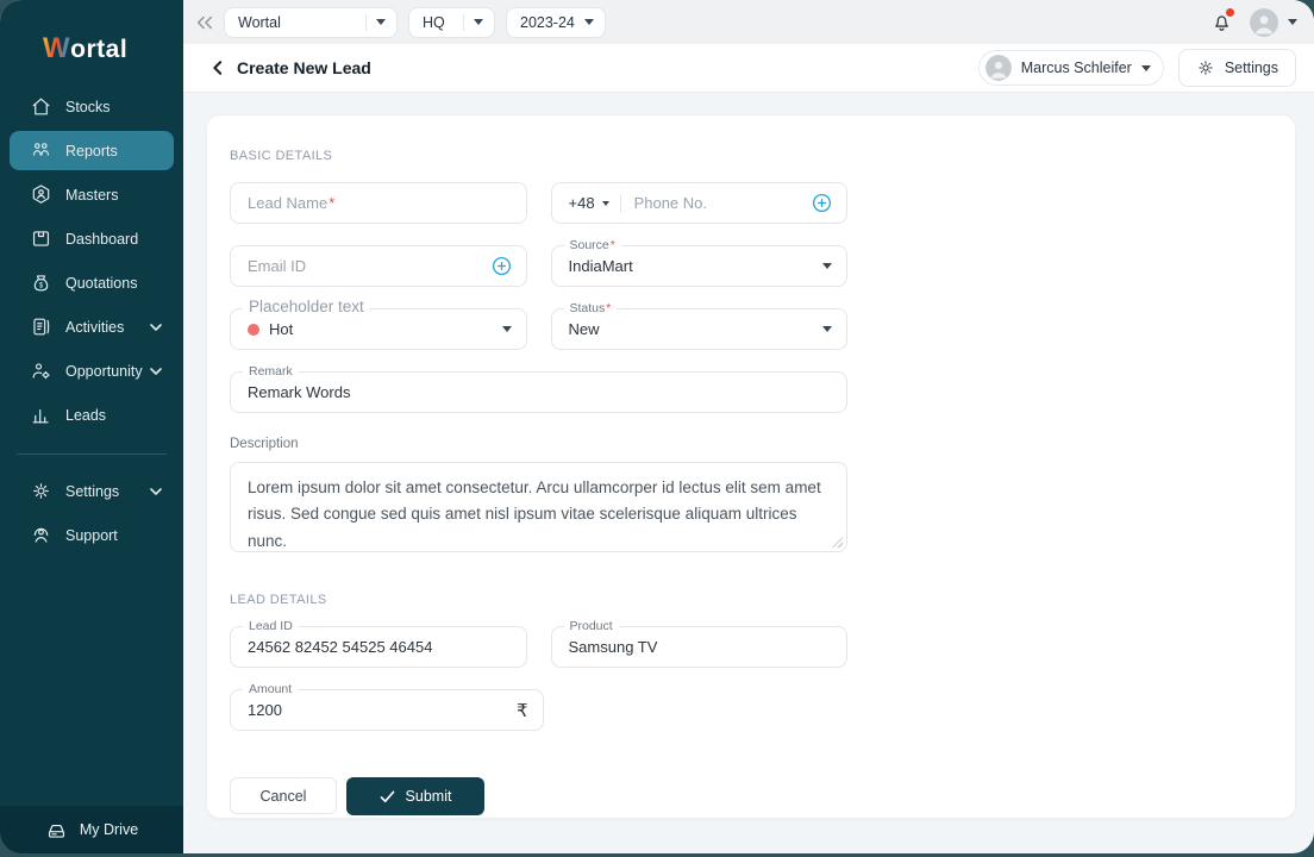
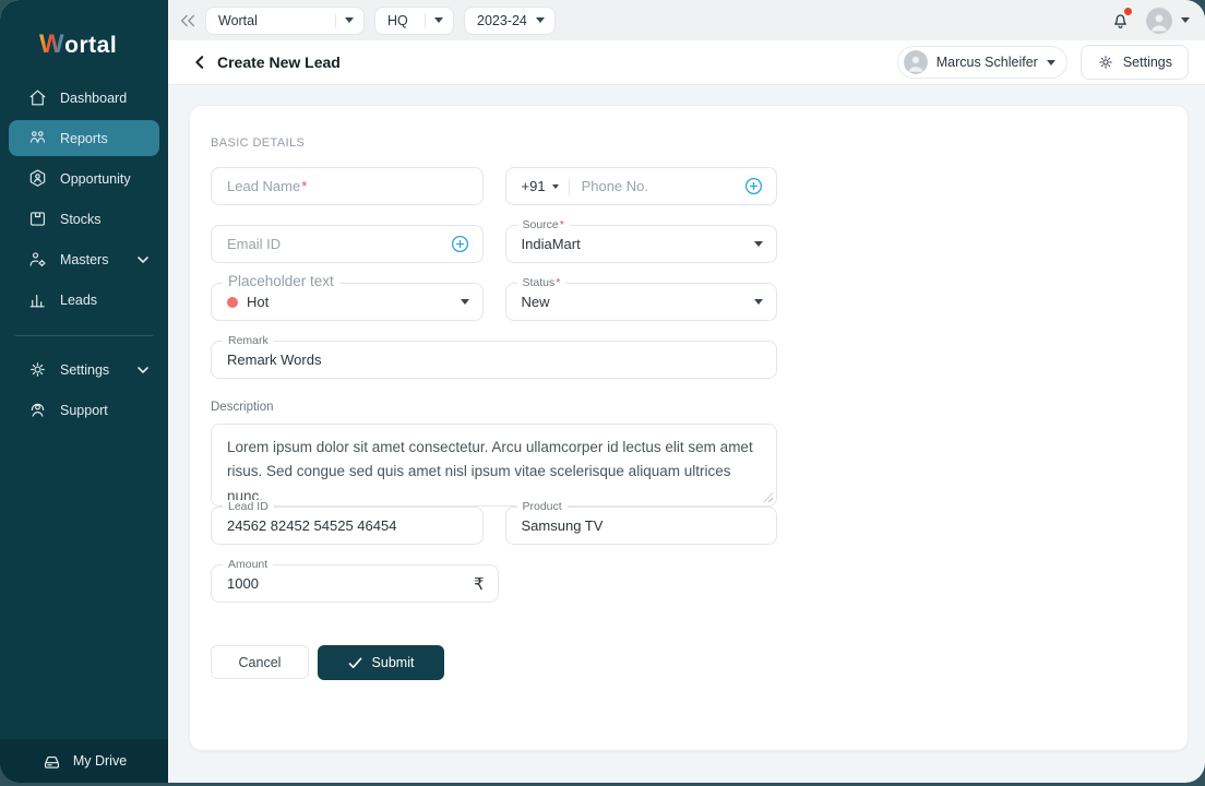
  Wortal
- Stocks
+ Dashboard
  Reports
- Masters
+ Opportunity
- Dashboard
+ Stocks
- Quotations
- Activities
- Opportunity
+ Masters
  Leads
  Settings
  Support
  My Drive
  Wortal
  HQ
  2023-24
  Create New Lead
  Marcus Schleifer
  Settings
  BASIC DETAILS
  Lead Name
  *
- +48
+ +91
  Phone No.
  Email ID
  Source*
  IndiaMart
  Placeholder text
  Hot
  Status*
  New
  Remark
  Remark Words
  Description
- LEAD DETAILS
  Lead ID
  24562 82452 54525 46454
  Product
  Samsung TV
  Amount
- 1200
+ 1000
  ₹
  Cancel
  Submit
